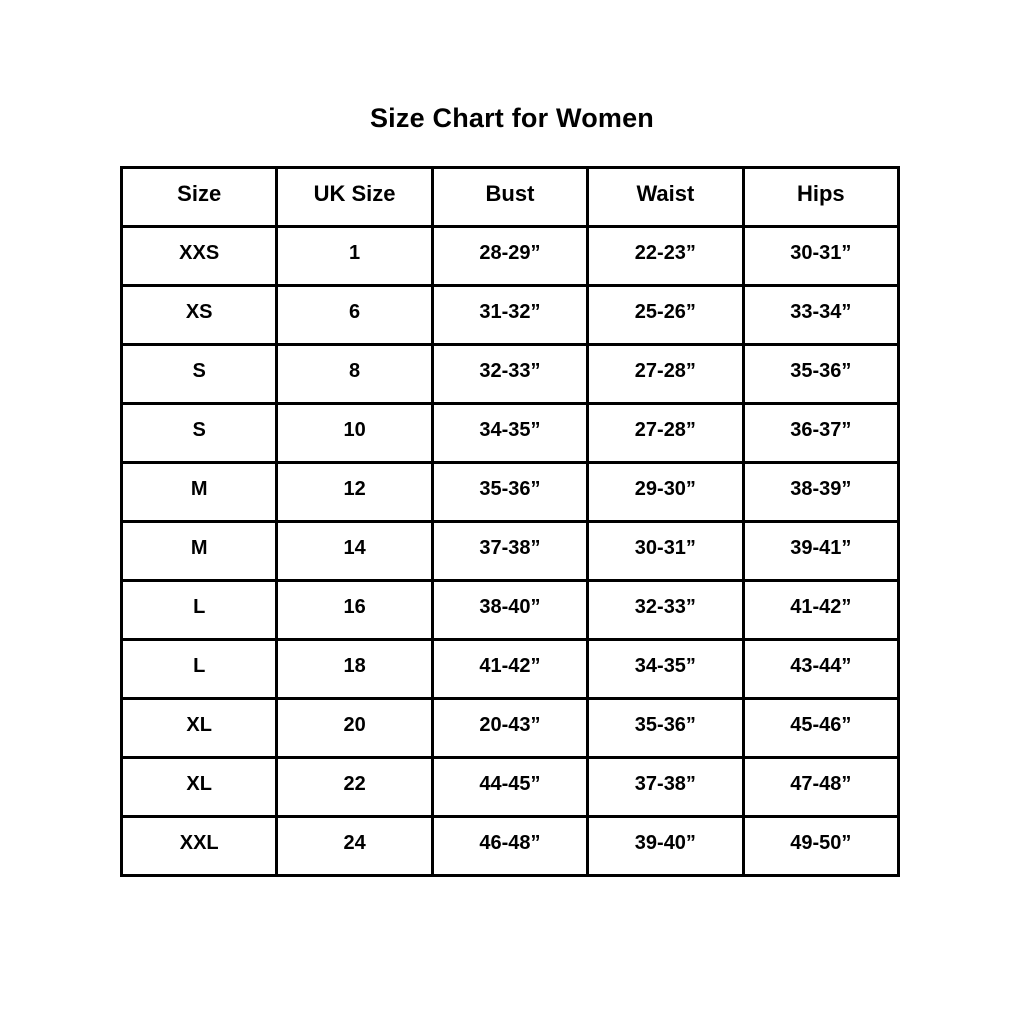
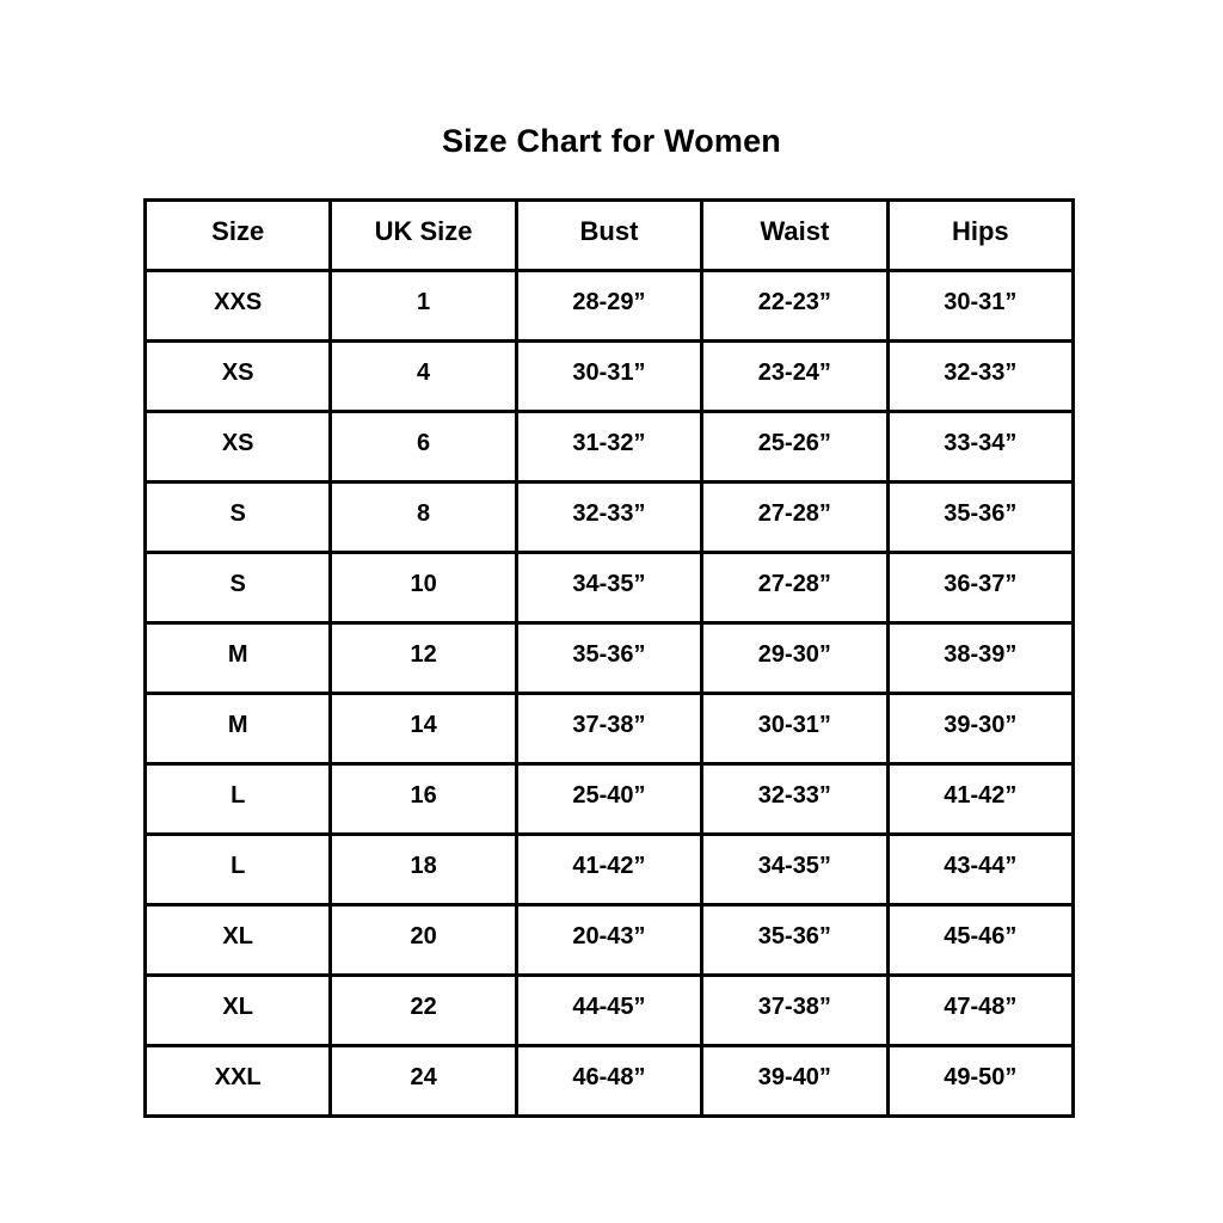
  Size Chart for Women
  Size	UK Size	Bust	Waist	Hips
  XXS	1	28-29”	22-23”	30-31”
+ XS	4	30-31”	23-24”	32-33”
  XS	6	31-32”	25-26”	33-34”
  S	8	32-33”	27-28”	35-36”
  S	10	34-35”	27-28”	36-37”
  M	12	35-36”	29-30”	38-39”
- M	14	37-38”	30-31”	39-41”
+ M	14	37-38”	30-31”	39-30”
- L	16	38-40”	32-33”	41-42”
+ L	16	25-40”	32-33”	41-42”
  L	18	41-42”	34-35”	43-44”
  XL	20	20-43”	35-36”	45-46”
  XL	22	44-45”	37-38”	47-48”
  XXL	24	46-48”	39-40”	49-50”
